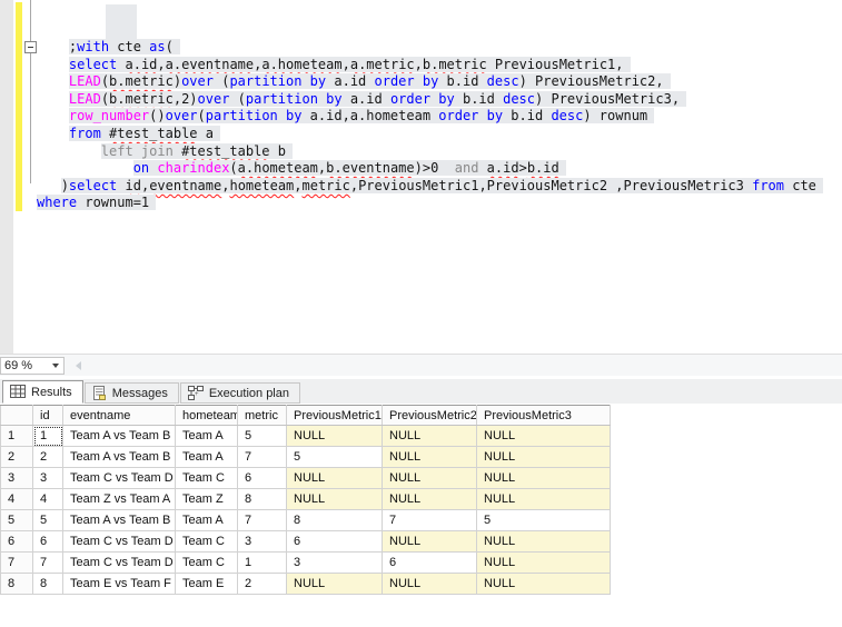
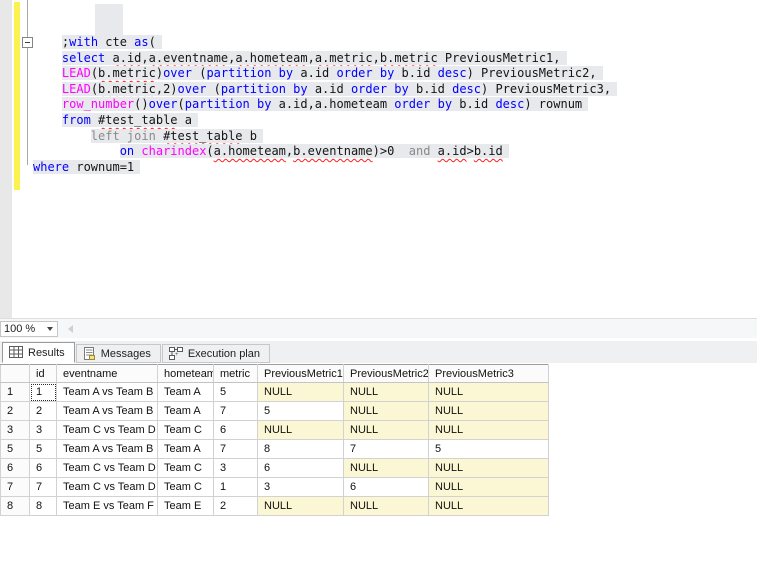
  ;with cte as(
  select a.id,a.eventname,a.hometeam,a.metric,b.metric PreviousMetric1,
  LEAD(b.metric)over (partition by a.id order by b.id desc) PreviousMetric2,
  LEAD(b.metric,2)over (partition by a.id order by b.id desc) PreviousMetric3,
  row_number()over(partition by a.id,a.hometeam order by b.id desc) rownum
  from #test_table a
  left join #test_table b
  on charindex(a.hometeam,b.eventname)>0 and a.id>b.id
- )select id,eventname,hometeam,metric,PreviousMetric1,PreviousMetric2 ,PreviousMetric3 from cte
  where rownum=1
- 69 %
+ 100 %
  Results
  Messages
  Execution plan
  	id	eventname	hometeam	metric	PreviousMetric1	PreviousMetric2	PreviousMetric3
  1	1	Team A vs Team B	Team A	5	NULL	NULL	NULL
  2	2	Team A vs Team B	Team A	7	5	NULL	NULL
  3	3	Team C vs Team D	Team C	6	NULL	NULL	NULL
- 4	4	Team Z vs Team A	Team Z	8	NULL	NULL	NULL
  5	5	Team A vs Team B	Team A	7	8	7	5
  6	6	Team C vs Team D	Team C	3	6	NULL	NULL
  7	7	Team C vs Team D	Team C	1	3	6	NULL
  8	8	Team E vs Team F	Team E	2	NULL	NULL	NULL
